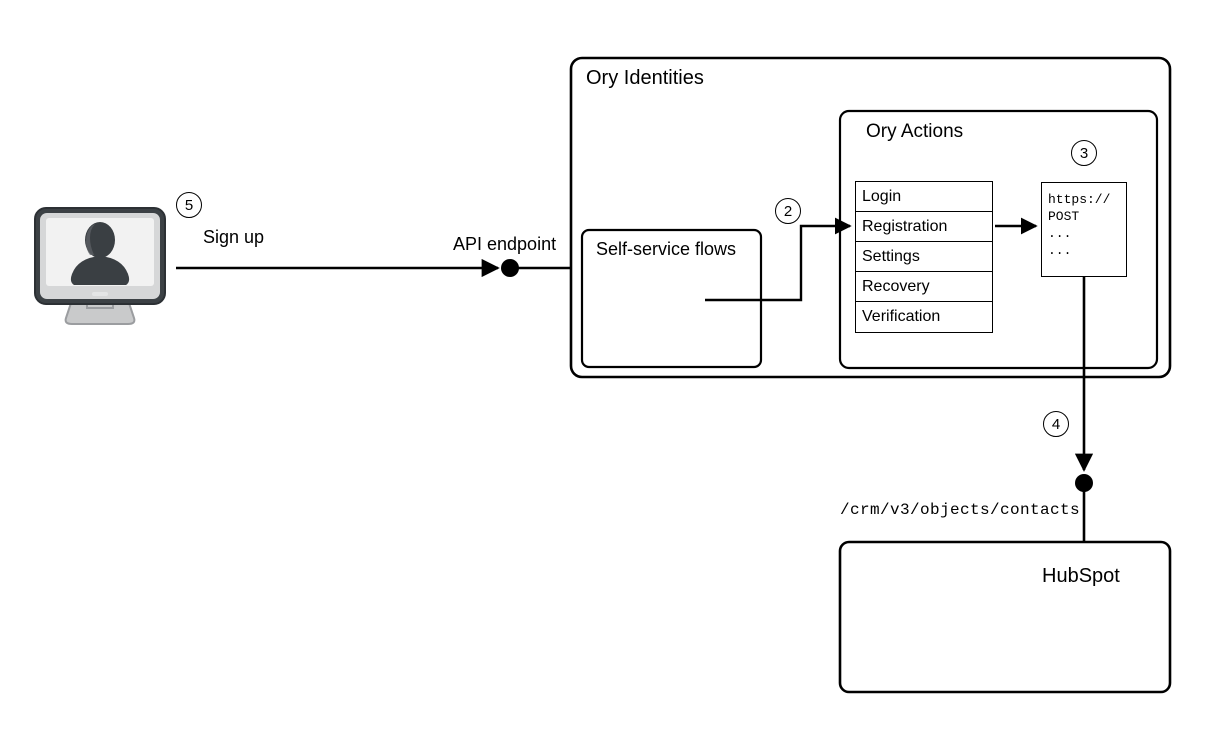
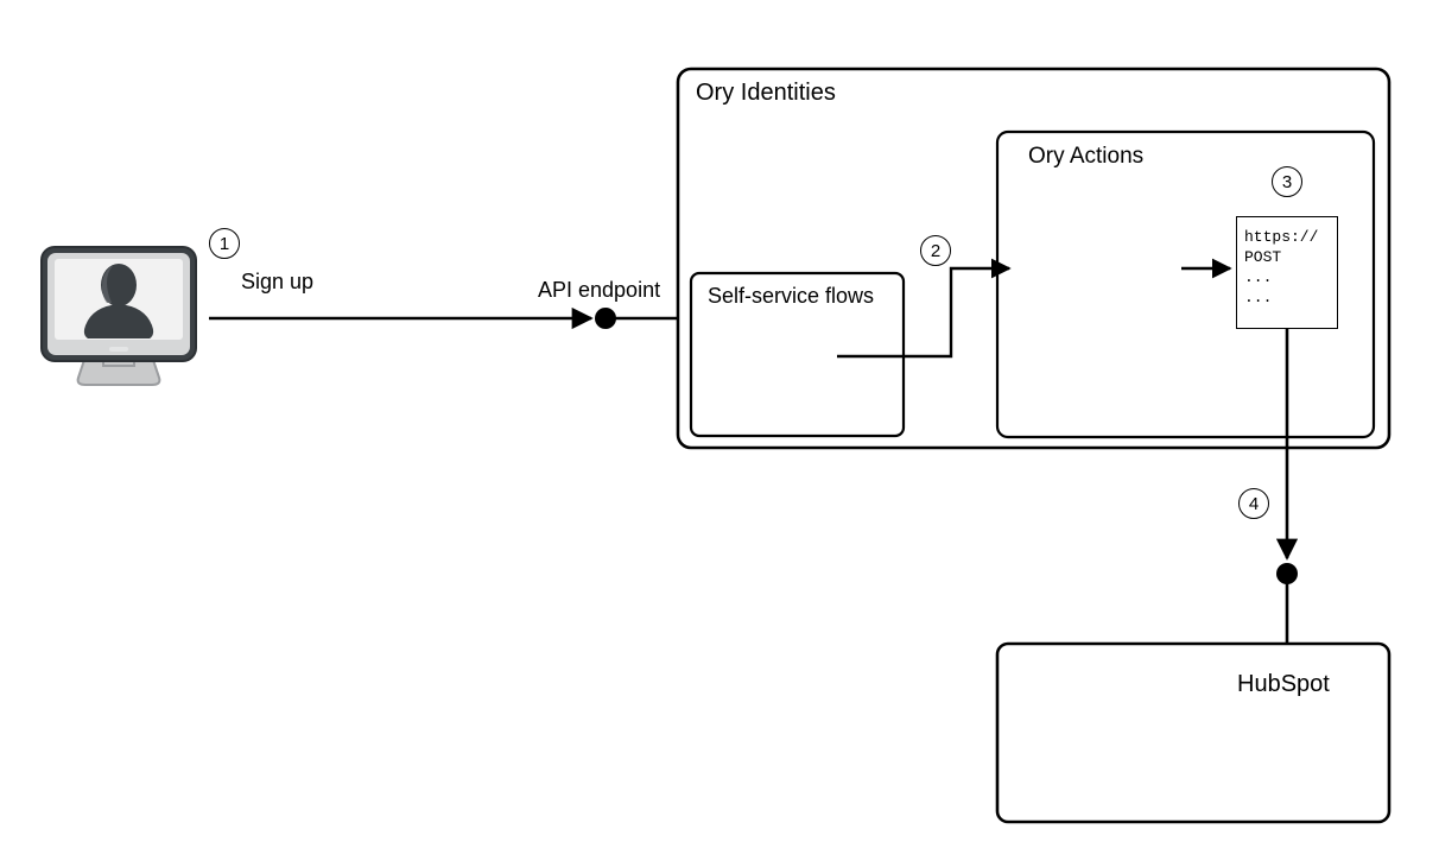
- 5
+ 1
  2
  3
  4
  Sign up
  API endpoint
  Ory Identities
  Ory Actions
  Self-service flows
- /crm/v3/objects/contacts
  HubSpot
- Login
- Registration
- Settings
- Recovery
- Verification
  https://
  POST
  ...
  ...
